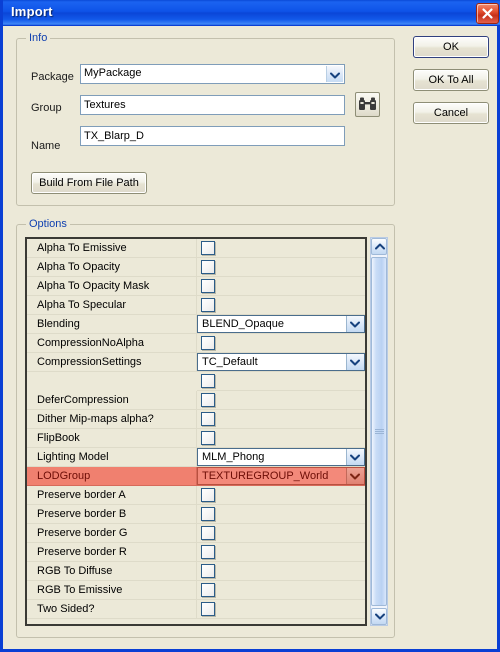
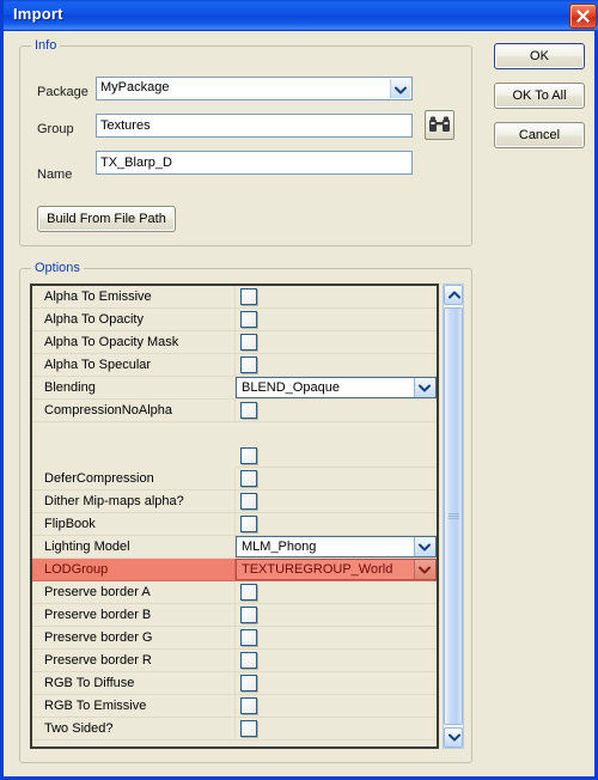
  Import
  Info
  Package
  MyPackage
  Group
  Textures
  Name
  TX_Blarp_D
  Build From File Path
  OK
  OK To All
  Cancel
  Options
  Alpha To Emissive
  Alpha To Opacity
  Alpha To Opacity Mask
  Alpha To Specular
  Blending
  BLEND_Opaque
  CompressionNoAlpha
- CompressionSettings
- TC_Default
  DeferCompression
  Dither Mip-maps alpha?
  FlipBook
  Lighting Model
  MLM_Phong
  LODGroup
  TEXTUREGROUP_World
  Preserve border A
  Preserve border B
  Preserve border G
  Preserve border R
  RGB To Diffuse
  RGB To Emissive
  Two Sided?
